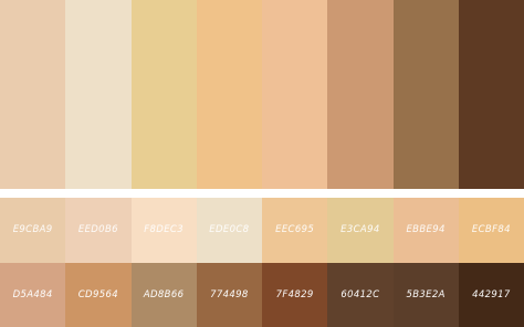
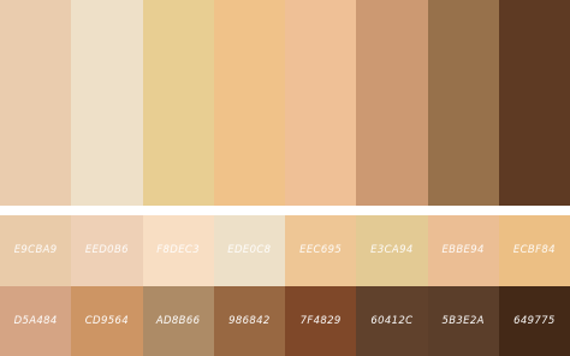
  E9CBA9
  EED0B6
  F8DEC3
  EDE0C8
  EEC695
  E3CA94
  EBBE94
  ECBF84
  D5A484
  CD9564
  AD8B66
- 774498
+ 986842
  7F4829
  60412C
  5B3E2A
- 442917
+ 649775
